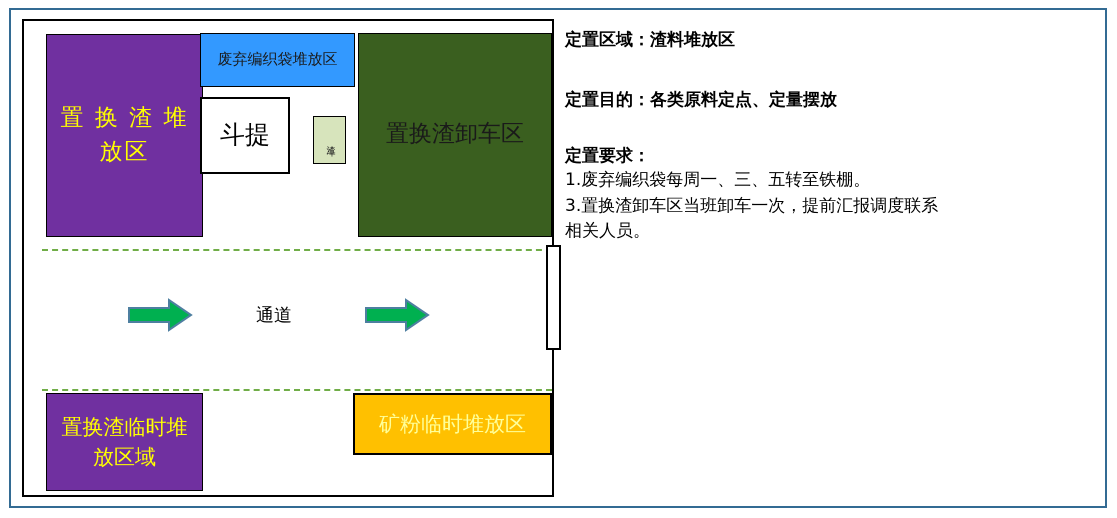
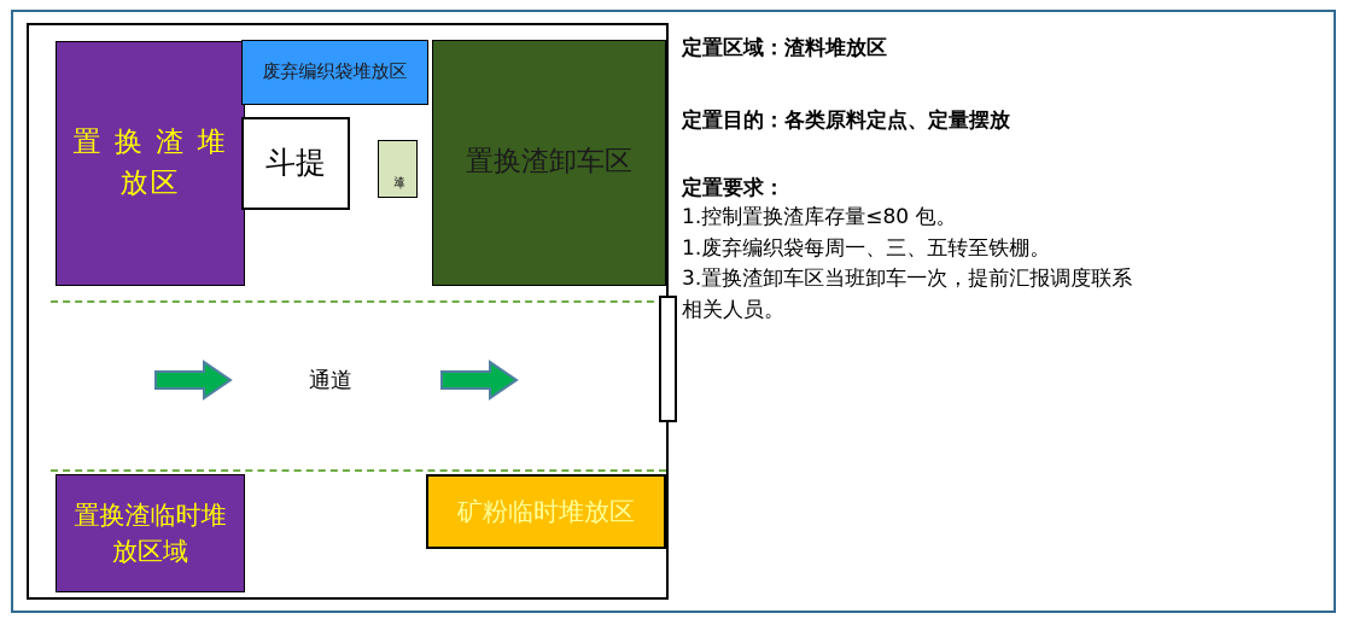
  置 换 渣 堆 放区
  废弃编织袋堆放区
  斗提
  置换渣卸车区
  通道
  置换渣临时堆放区域
  矿粉临时堆放区
  定置区域：渣料堆放区
  定置目的：各类原料定点、定量摆放
  定置要求：
+ 1.控制置换渣库存量≤80 包。
  1.废弃编织袋每周一、三、五转至铁棚。
  3.置换渣卸车区当班卸车一次，提前汇报调度联系
  相关人员。
